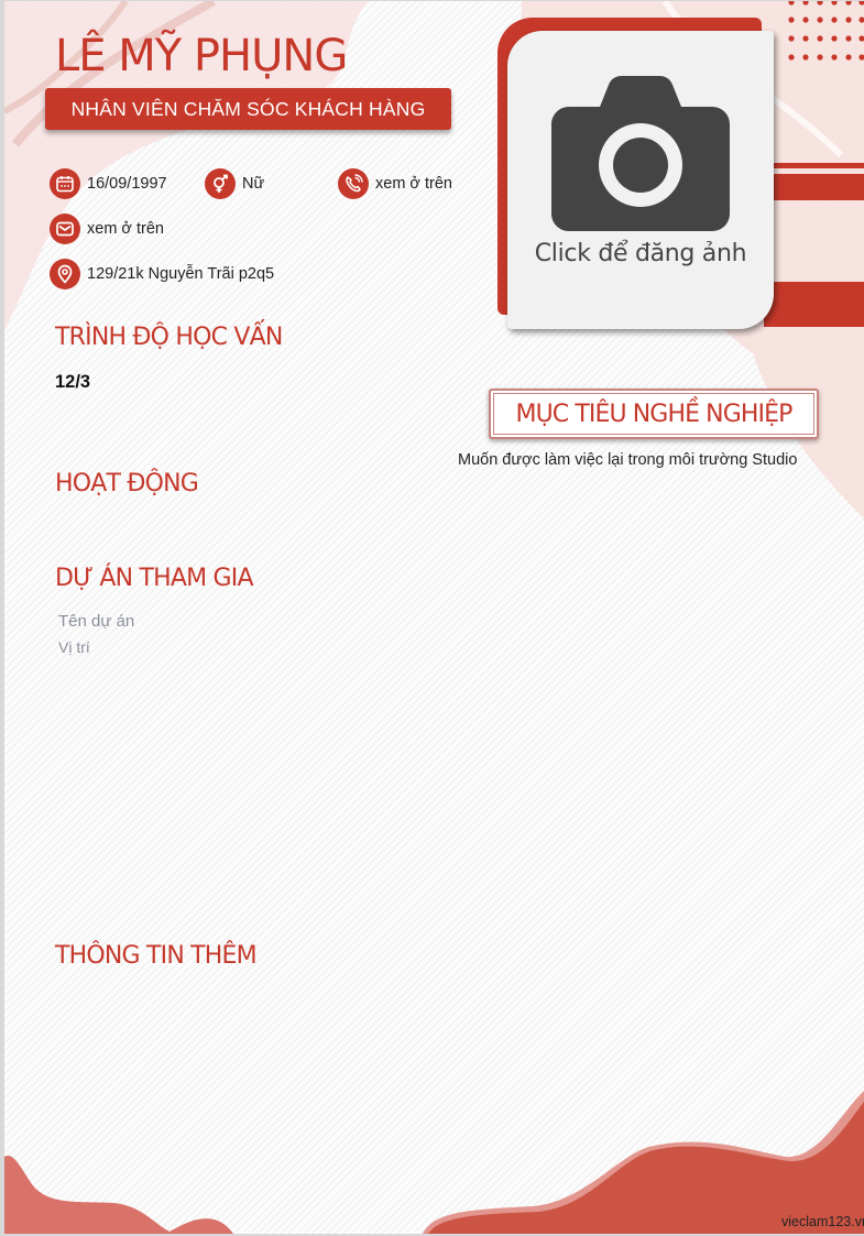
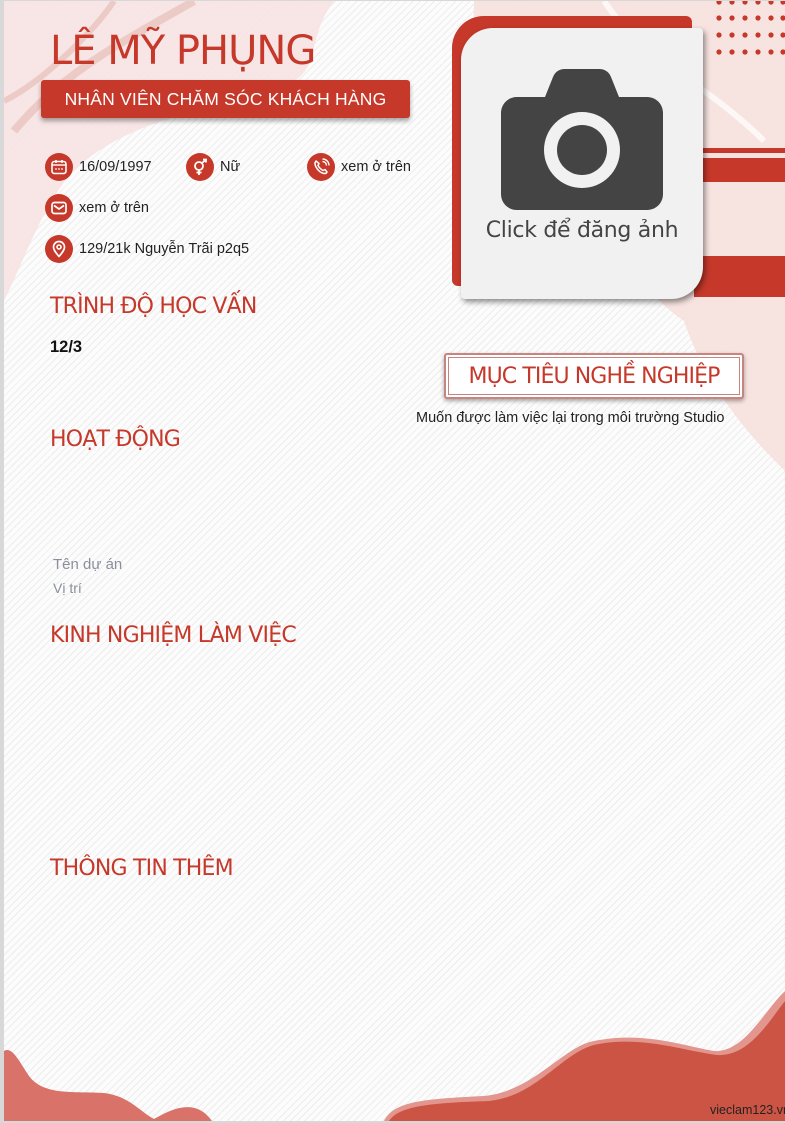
  LÊ MỸ PHỤNG
  NHÂN VIÊN CHĂM SÓC KHÁCH HÀNG
  16/09/1997
  Nữ
  xem ở trên
  xem ở trên
  129/21k Nguyễn Trãi p2q5
  Click để đăng ảnh
  TRÌNH ĐỘ HỌC VẤN
  12/3
  HOẠT ĐỘNG
- DỰ ÁN THAM GIA
  Tên dự án
  Vị trí
+ KINH NGHIỆM LÀM VIỆC
  THÔNG TIN THÊM
  MỤC TIÊU NGHỀ NGHIỆP
  Muốn được làm việc lại trong môi trường Studio
  vieclam123.v
